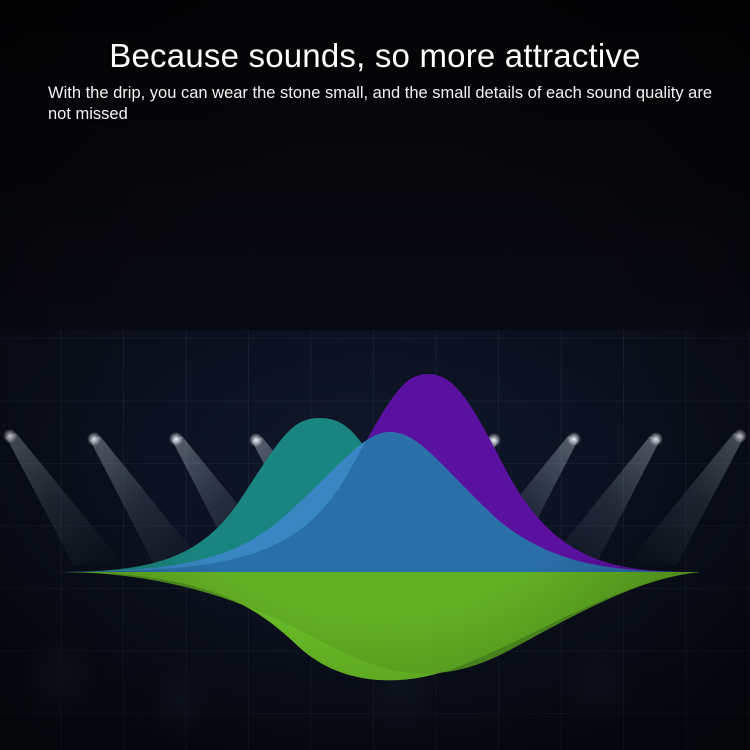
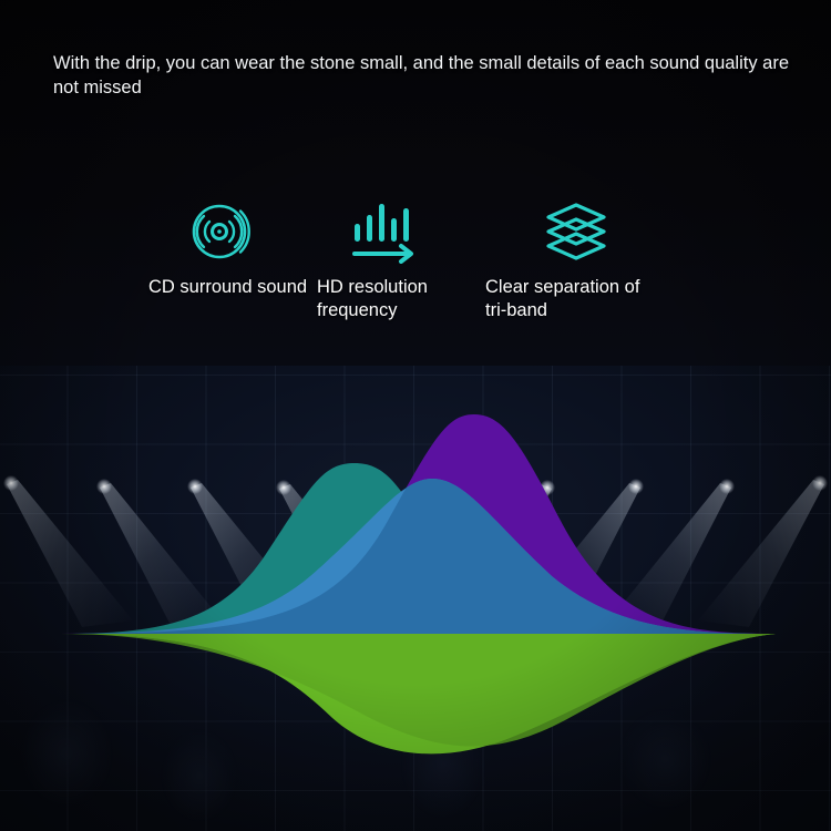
- Because sounds, so more attractive
  With the drip, you can wear the stone small, and the small details of each sound quality are not missed
+ CD surround sound
+ HD resolution frequency
+ Clear separation of tri-band
